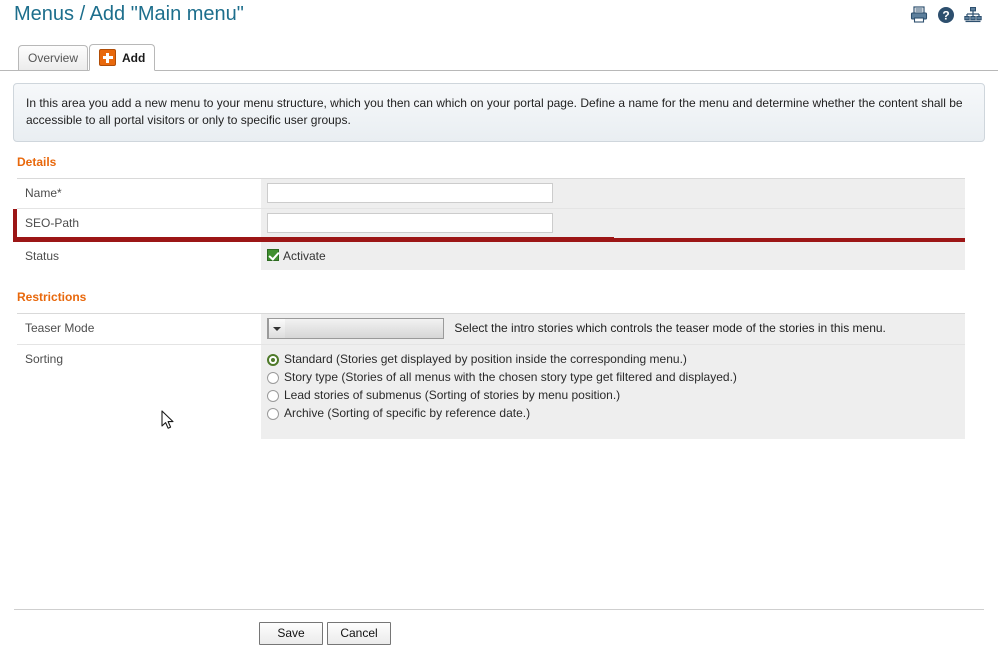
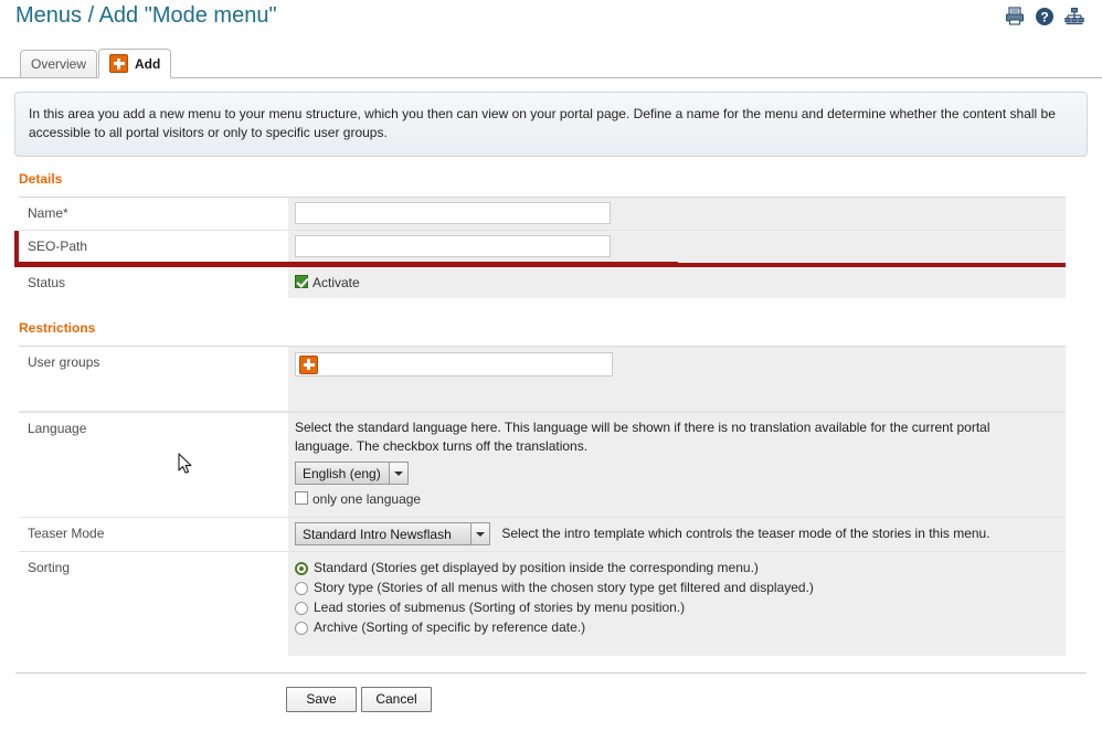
- Menus / Add "Main menu"
+ Menus / Add "Mode menu"
  ?
  Overview
  Add
- In this area you add a new menu to your menu structure, which you then can which on your portal page. Define a name for the menu and determine whether the content shall be accessible to all portal visitors or only to specific user groups.
+ In this area you add a new menu to your menu structure, which you then can view on your portal page. Define a name for the menu and determine whether the content shall be accessible to all portal visitors or only to specific user groups.
  Details
  Name*
  SEO-Path
  Status
  Activate
  Restrictions
+ User groups
+ Language
+ Select the standard language here. This language will be shown if there is no translation available for the current portal language. The checkbox turns off the translations.
+ English (eng)
+ only one language
  Teaser Mode
+ Standard Intro Newsflash
- Select the intro stories which controls the teaser mode of the stories in this menu.
+ Select the intro template which controls the teaser mode of the stories in this menu.
  Sorting
  Standard (Stories get displayed by position inside the corresponding menu.)
  Story type (Stories of all menus with the chosen story type get filtered and displayed.)
  Lead stories of submenus (Sorting of stories by menu position.)
  Archive (Sorting of specific by reference date.)
  Save
  Cancel
